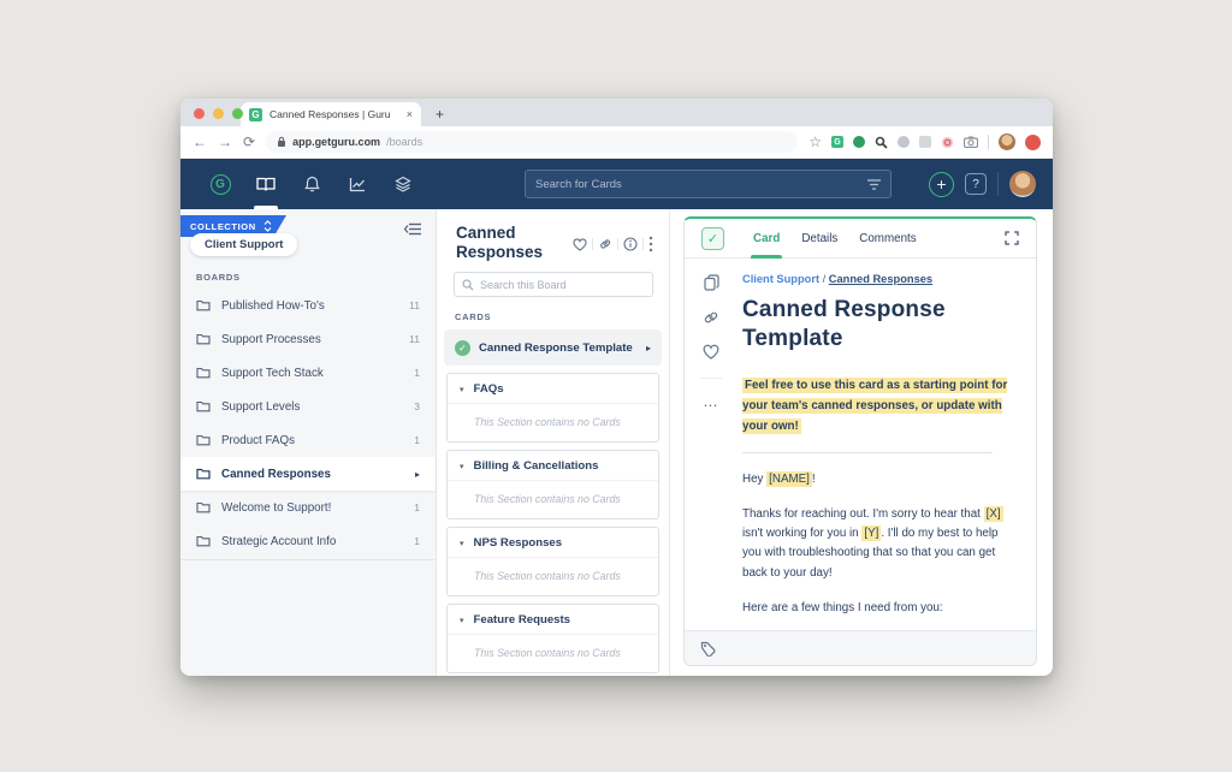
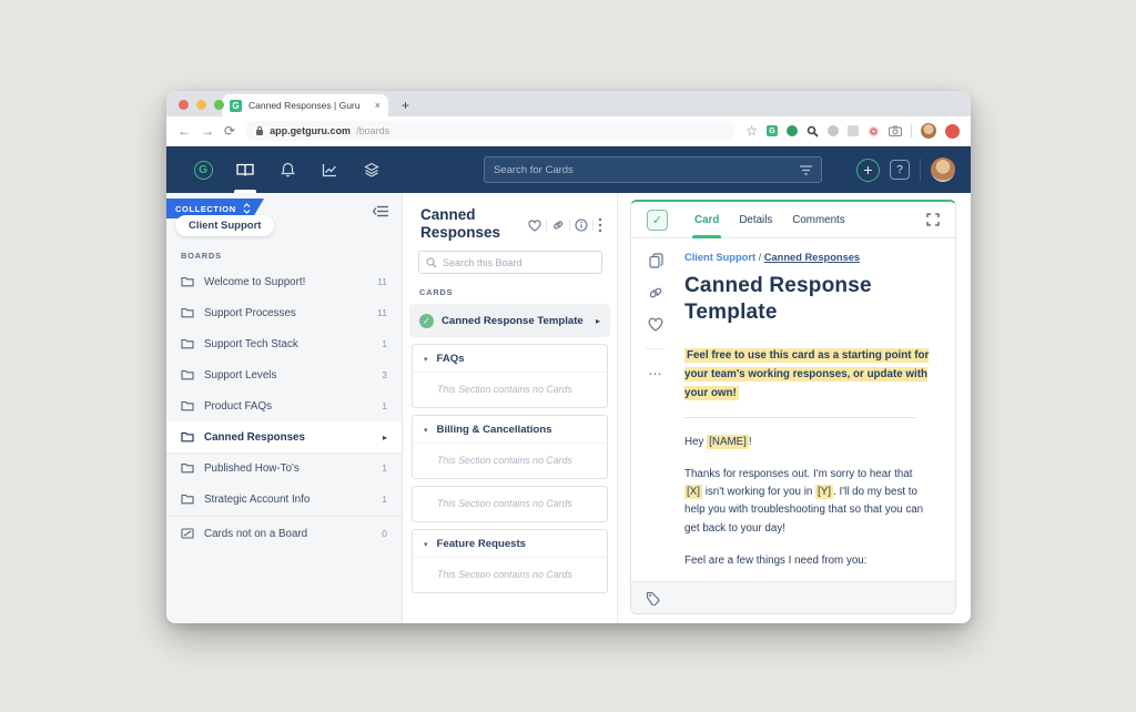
  G
  Canned Responses | Guru
  ×
  +
  ←
  →
  ⟳
  app.getguru.com
  /boards
  ☆
  G
  Search for Cards
  +
  ?
  COLLECTION
  Client Support
  BOARDS
- Published How-To's
+ Welcome to Support!
  11
  Support Processes
  11
  Support Tech Stack
  1
  Support Levels
  3
  Product FAQs
  1
  Canned Responses
  ▸
- Welcome to Support!
+ Published How-To's
  1
  Strategic Account Info
  1
+ Cards not on a Board
+ 0
  Canned Responses
  Search this Board
  CARDS
  ✓
  Canned Response Template
  ▸
  FAQs
  This Section contains no Cards
  Billing & Cancellations
  This Section contains no Cards
- NPS Responses
  This Section contains no Cards
  Feature Requests
  This Section contains no Cards
  ✓
  Card
  Details
  Comments
  ⋯
  Client Support / Canned Responses
  Canned Response Template
- Feel free to use this card as a starting point for your team's canned responses, or update with your own!
+ Feel free to use this card as a starting point for your team's working responses, or update with your own!
  Hey [NAME] !
- Thanks for reaching out. I'm sorry to hear that [X] isn't working for you in [Y] . I'll do my best to help you with troubleshooting that so that you can get back to your day!
+ Thanks for responses out. I'm sorry to hear that [X] isn't working for you in [Y] . I'll do my best to help you with troubleshooting that so that you can get back to your day!
- Here are a few things I need from you:
+ Feel are a few things I need from you:
